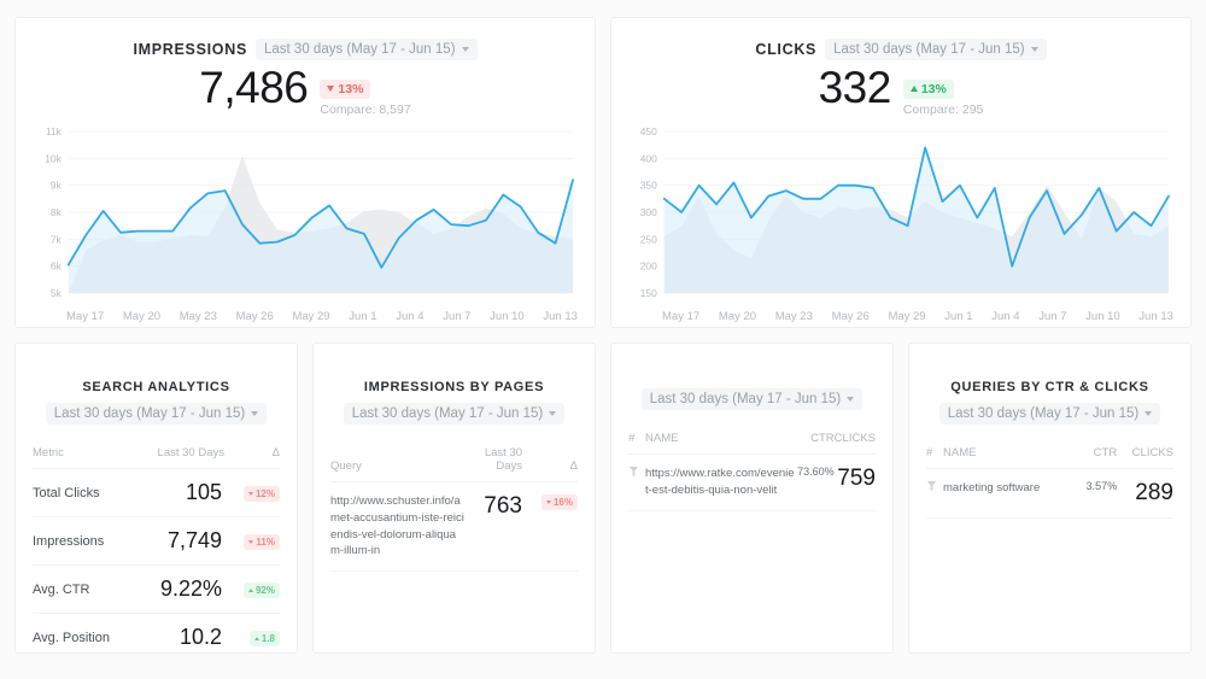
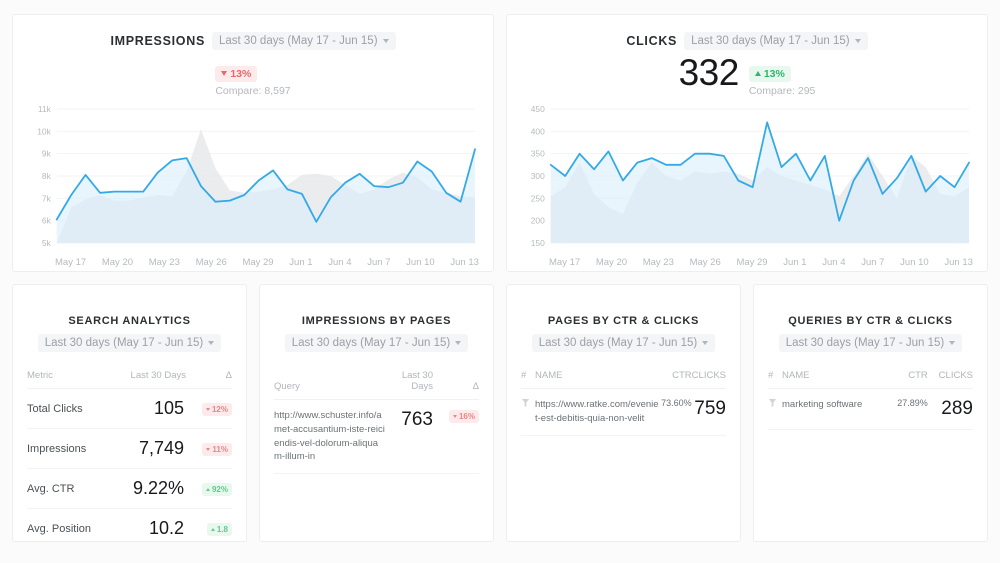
  IMPRESSIONS
  Last 30 days (May 17 - Jun 15)
- 7,486
  13%
  Compare: 8,597
  5k
  6k
  7k
  8k
  9k
  10k
  11k
  May 17
  May 20
  May 23
  May 26
  May 29
  Jun 1
  Jun 4
  Jun 7
  Jun 10
  Jun 13
  CLICKS
  Last 30 days (May 17 - Jun 15)
  332
  13%
  Compare: 295
  150
  200
  250
  300
  350
  400
  450
  May 17
  May 20
  May 23
  May 26
  May 29
  Jun 1
  Jun 4
  Jun 7
  Jun 10
  Jun 13
  SEARCH ANALYTICS
  Last 30 days (May 17 - Jun 15)
  Metric	Last 30 Days	Δ
  Total Clicks	105	12%
  Impressions	7,749	11%
  Avg. CTR	9.22%	92%
  Avg. Position	10.2	1.8
  IMPRESSIONS BY PAGES
  Last 30 days (May 17 - Jun 15)
  Query	Last 30 Days	Δ
  http://www.schuster.info/amet-accusantium-iste-reiciendis-vel-dolorum-aliquam-illum-in	763	16%
+ PAGES BY CTR & CLICKS
  Last 30 days (May 17 - Jun 15)
  #	NAME	CTR	CLICKS
  	https://www.ratke.com/eveniet-est-debitis-quia-non-velit	73.60%	759
  QUERIES BY CTR & CLICKS
  Last 30 days (May 17 - Jun 15)
  #	NAME	CTR	CLICKS
- 	marketing software	3.57%	289
+ 	marketing software	27.89%	289
